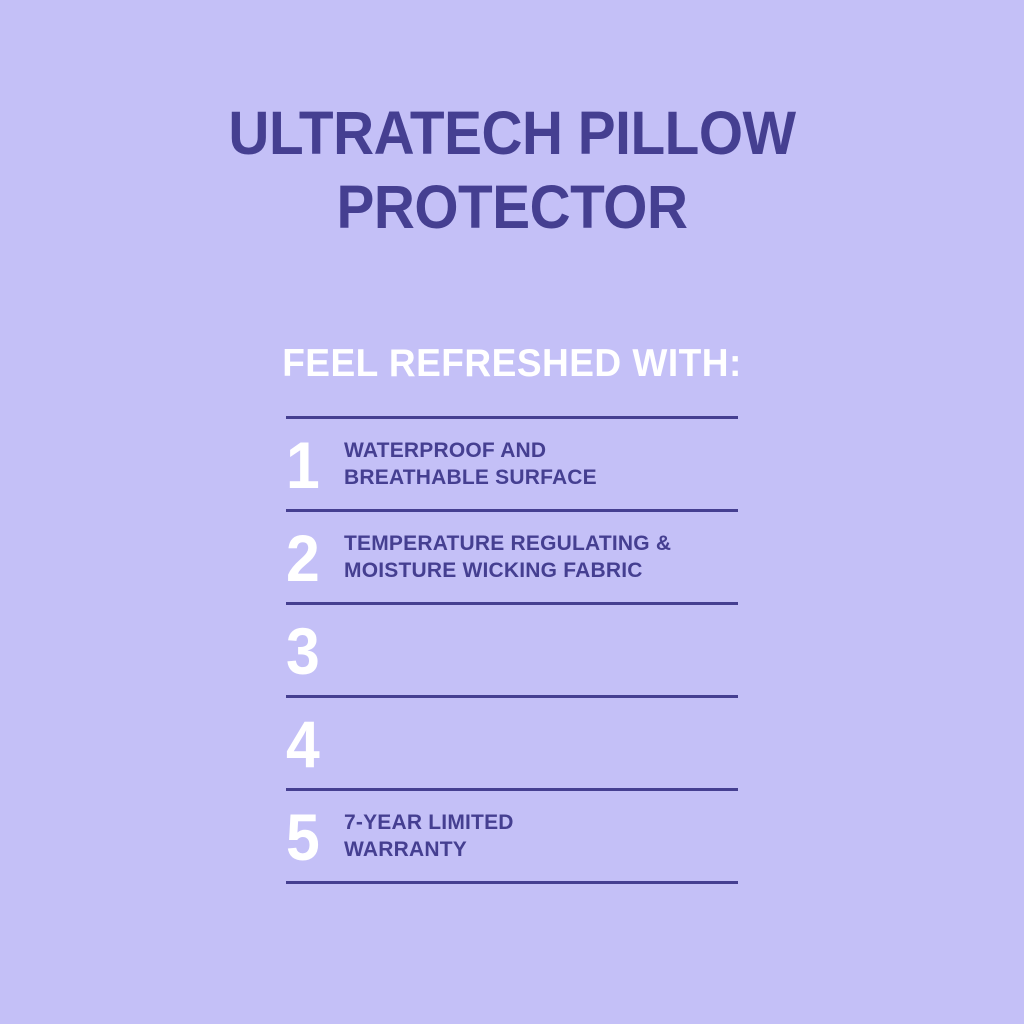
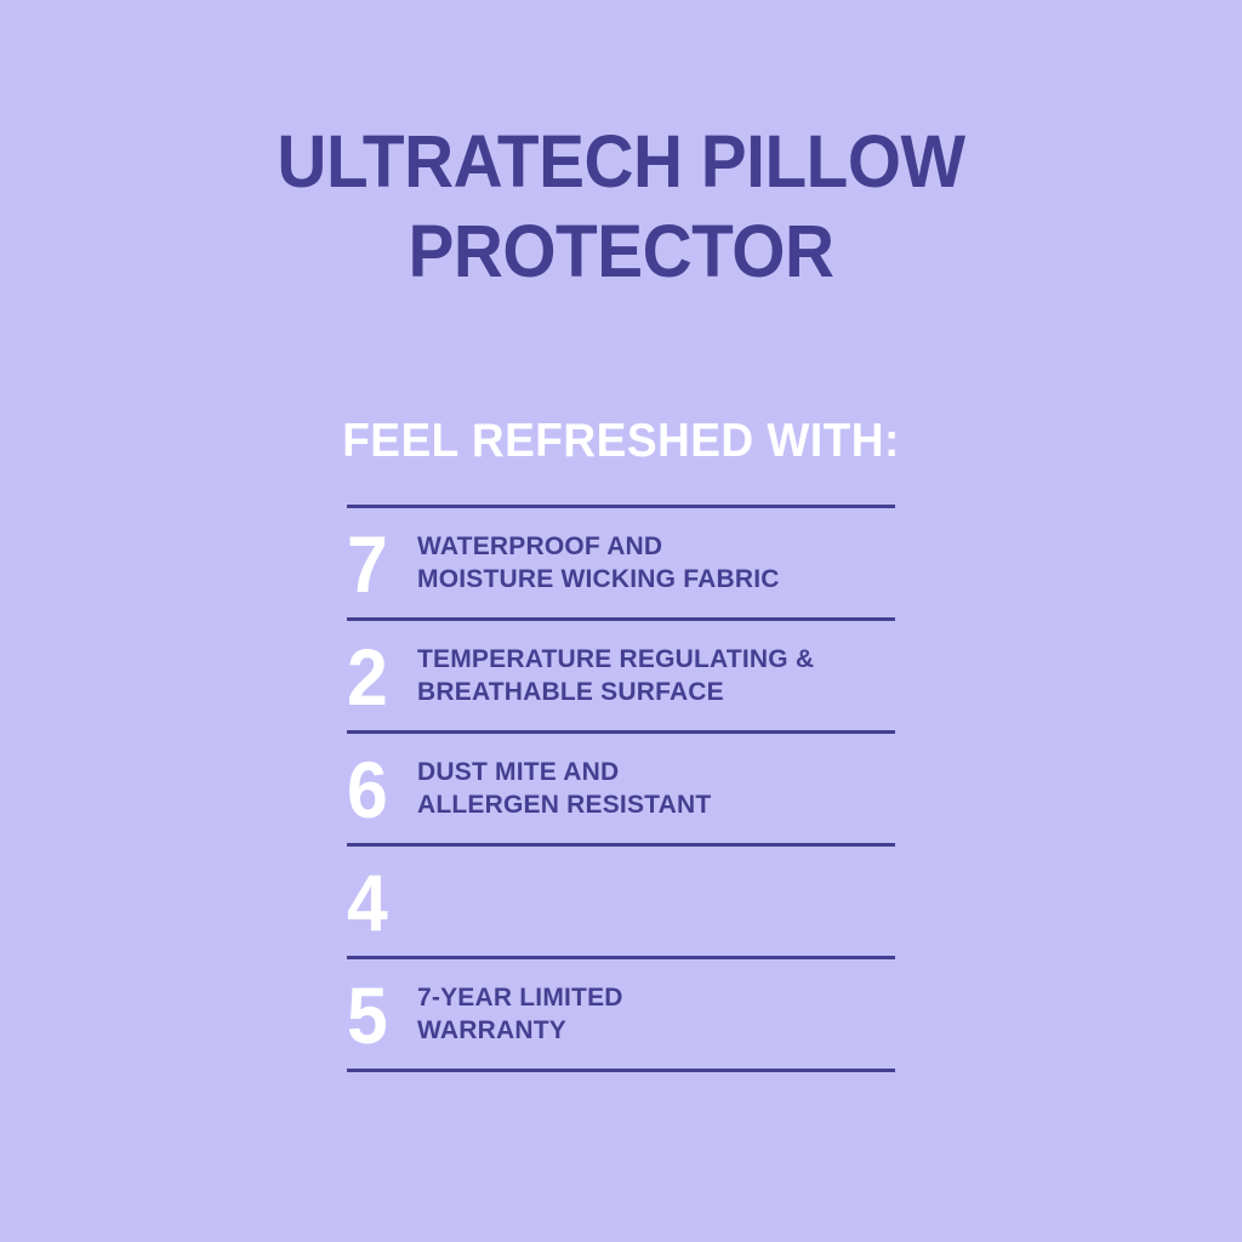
  ULTRATECH PILLOW
  PROTECTOR
  FEEL REFRESHED WITH:
- 1
+ 7
  WATERPROOF AND
- BREATHABLE SURFACE
+ MOISTURE WICKING FABRIC
  2
  TEMPERATURE REGULATING &
- MOISTURE WICKING FABRIC
+ BREATHABLE SURFACE
- 3
+ 6
+ DUST MITE AND
+ ALLERGEN RESISTANT
  4
  5
  7-YEAR LIMITED
  WARRANTY
